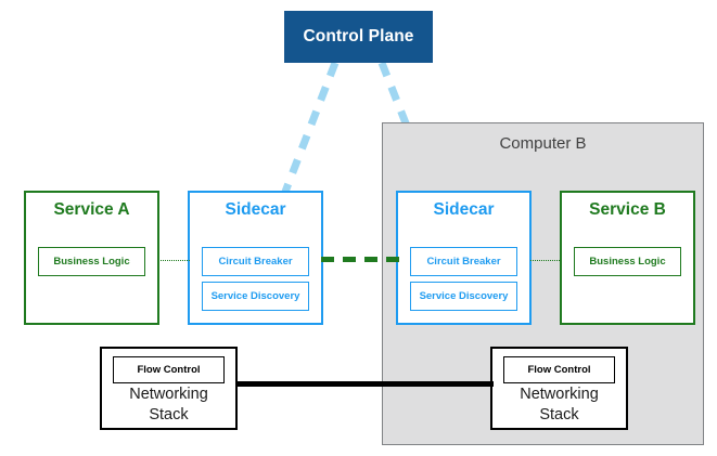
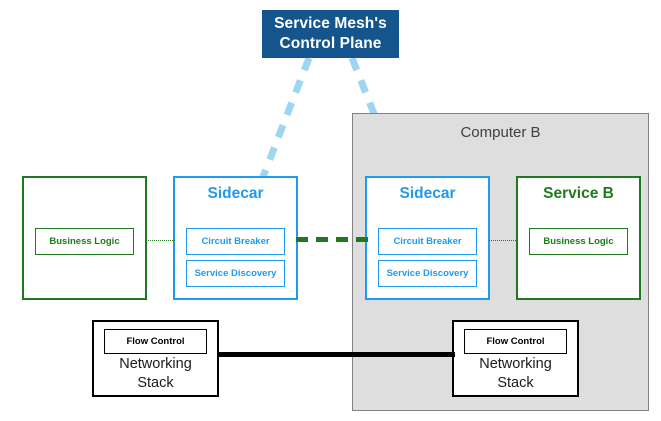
+ Service Mesh's
  Control Plane
  Computer B
- Service A
  Business Logic
  Sidecar
  Circuit Breaker
  Service Discovery
  Sidecar
  Circuit Breaker
  Service Discovery
  Service B
  Business Logic
  Flow Control
  Networking
  Stack
  Flow Control
  Networking
  Stack
